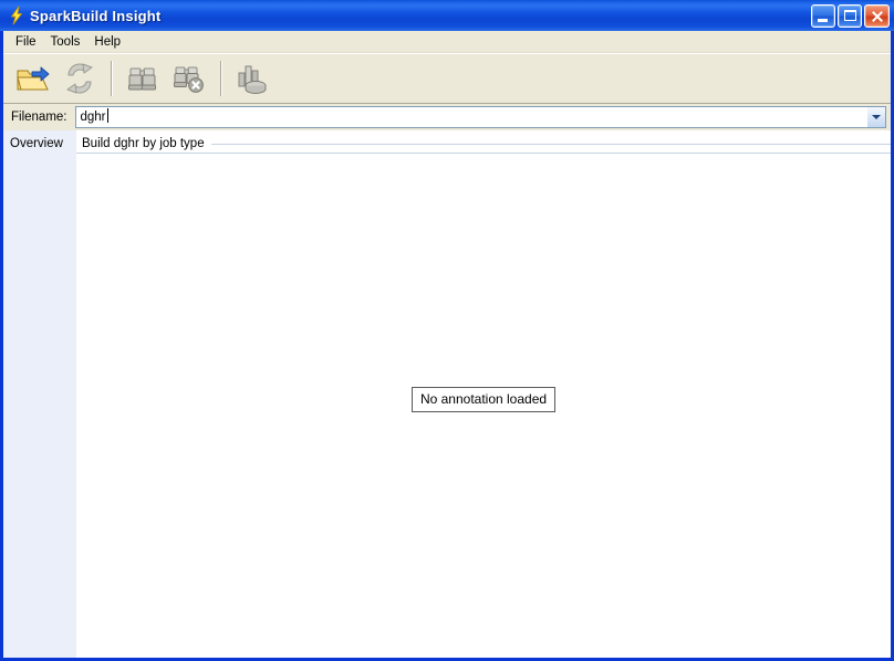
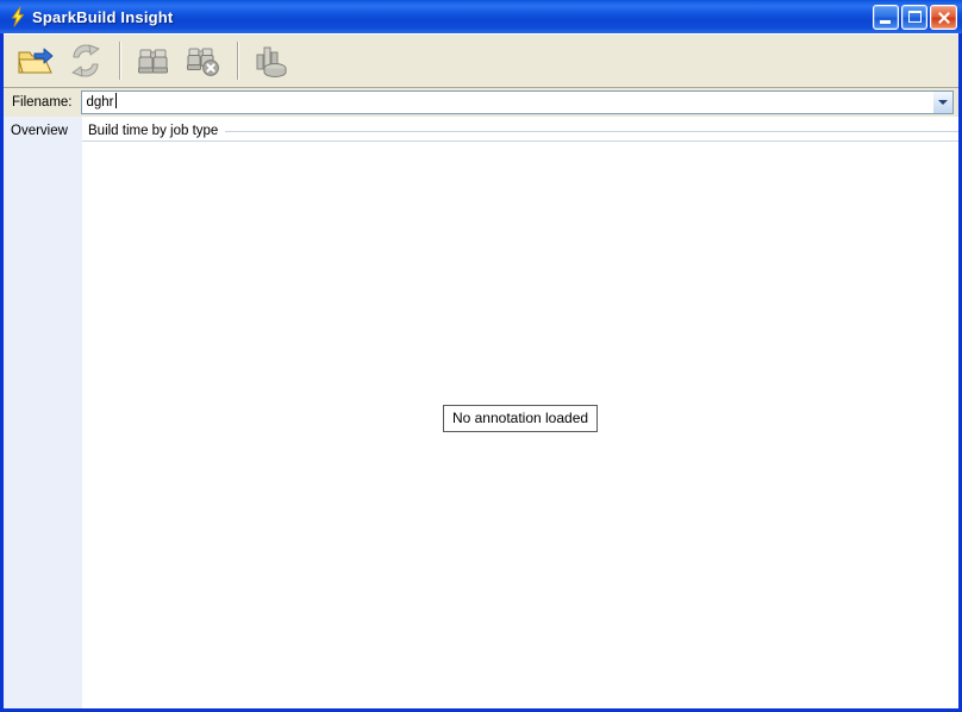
  SparkBuild Insight
- File
- Tools
- Help
  Filename:
  dghr
  Overview
- Build dghr by job type
+ Build time by job type
  No annotation loaded
